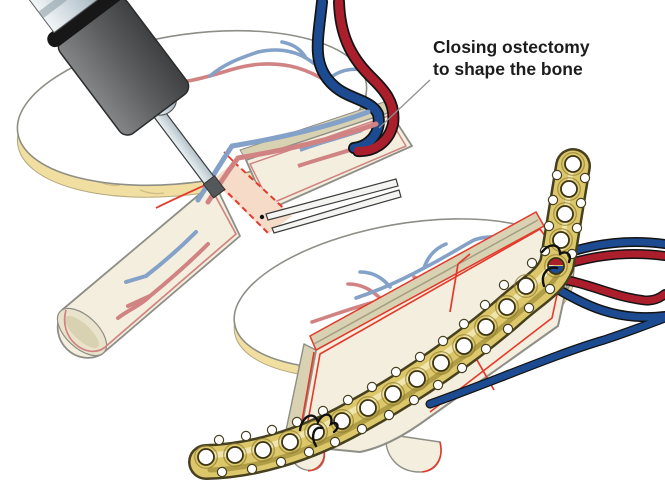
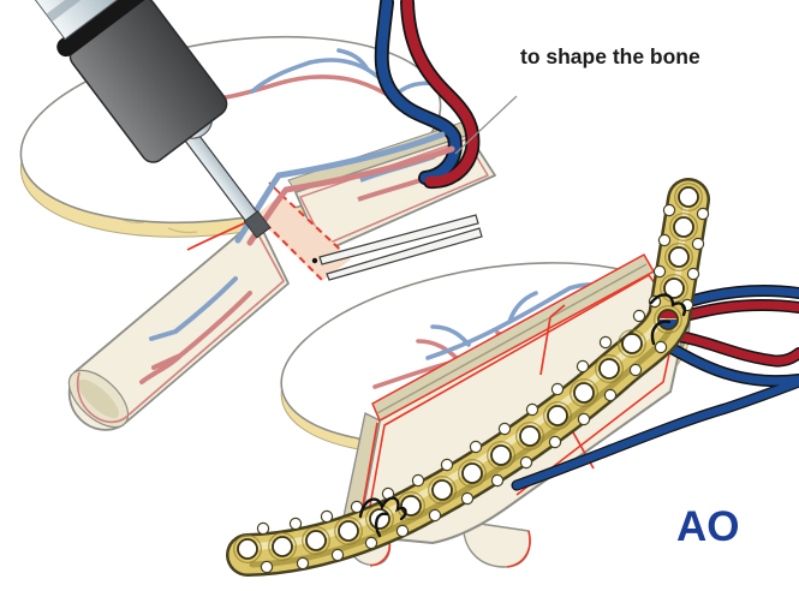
- Closing ostectomy
  to shape the bone
+ AO
